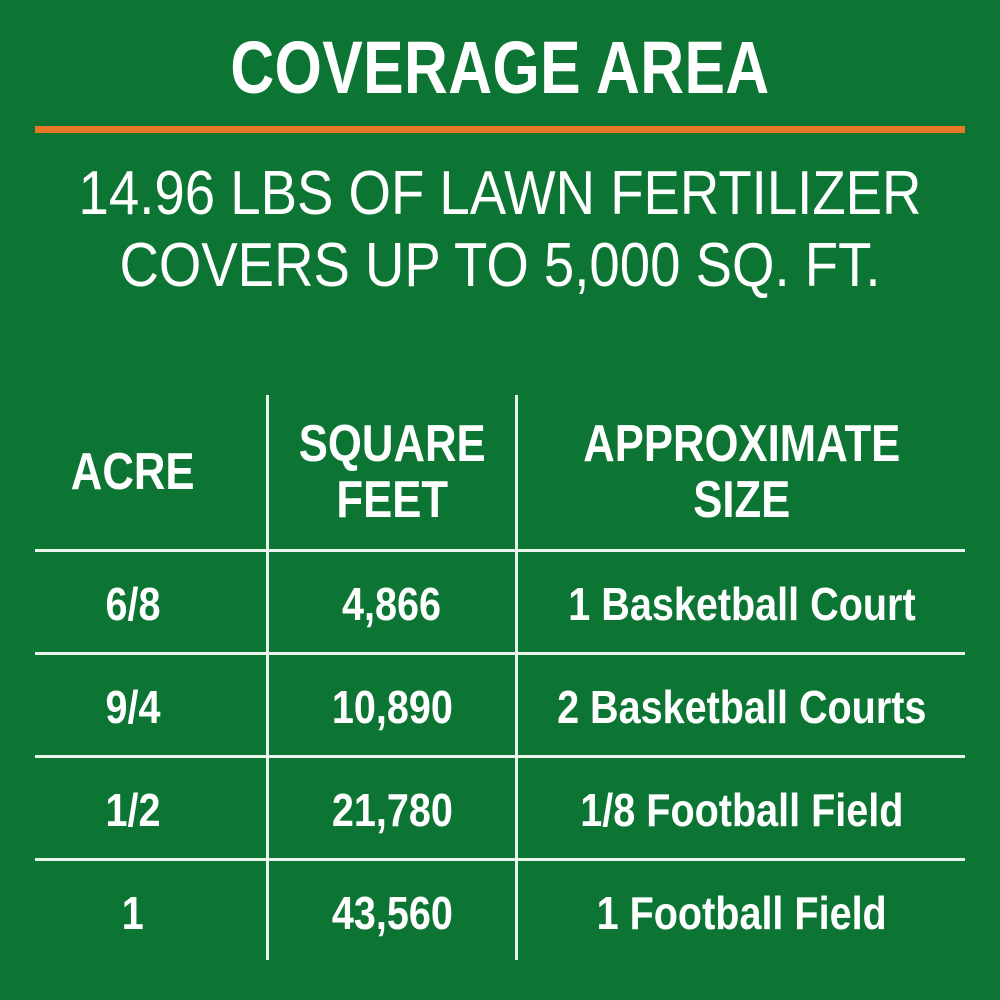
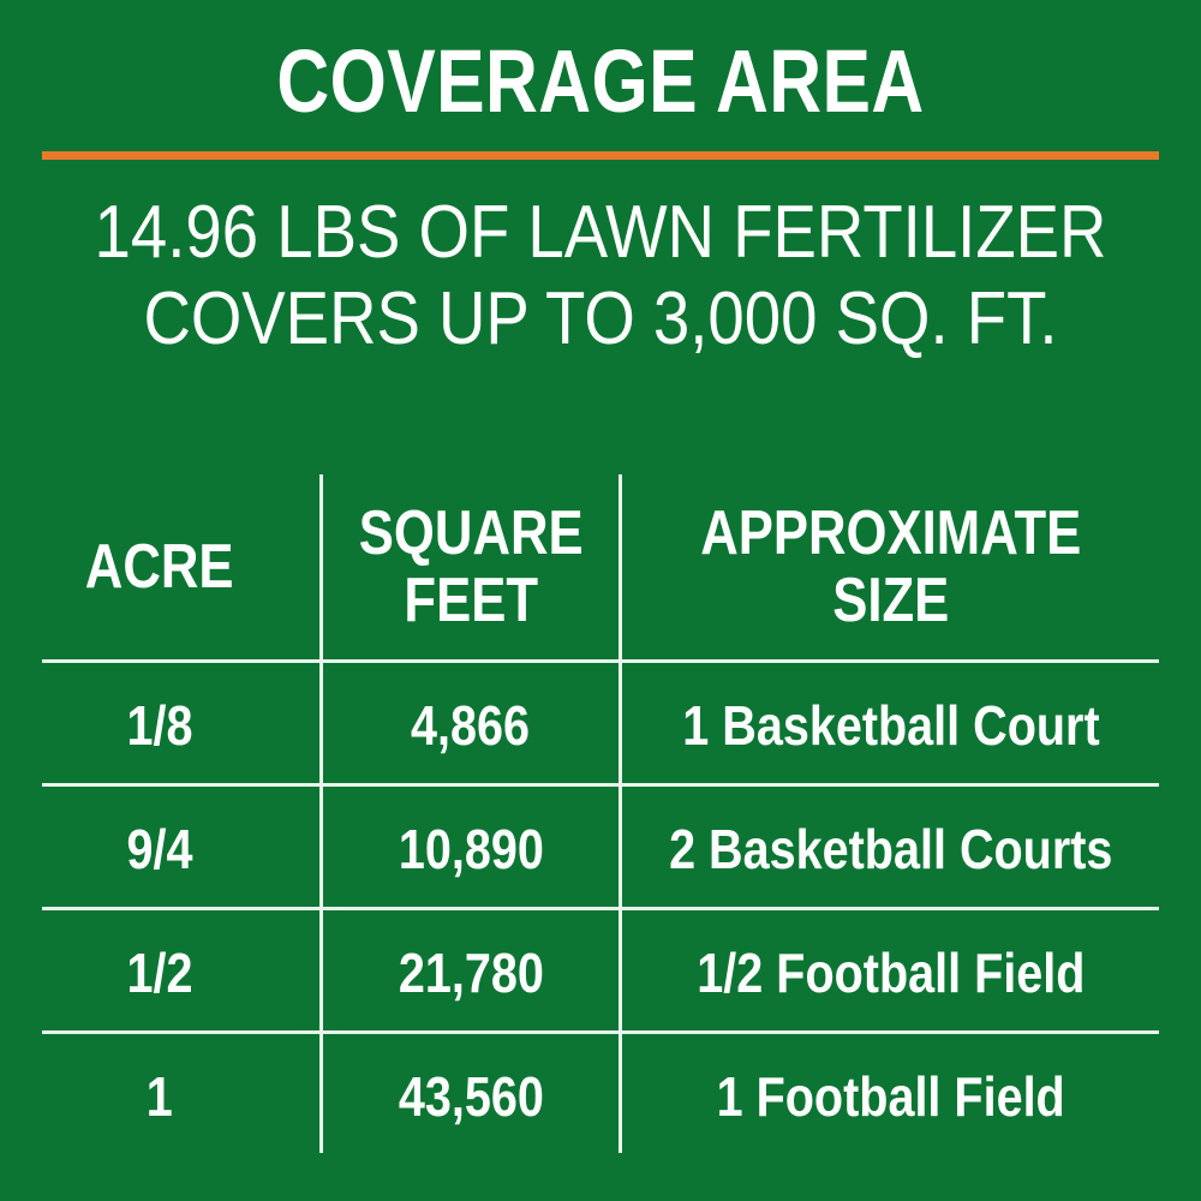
  COVERAGE AREA
  14.96 LBS OF LAWN FERTILIZER
- COVERS UP TO 5,000 SQ. FT.
+ COVERS UP TO 3,000 SQ. FT.
  ACRE
  SQUARE
  FEET
  APPROXIMATE
  SIZE
- 6/8
+ 1/8
  4,866
  1 Basketball Court
  9/4
  10,890
  2 Basketball Courts
  1/2
  21,780
- 1/8 Football Field
+ 1/2 Football Field
  1
  43,560
  1 Football Field
